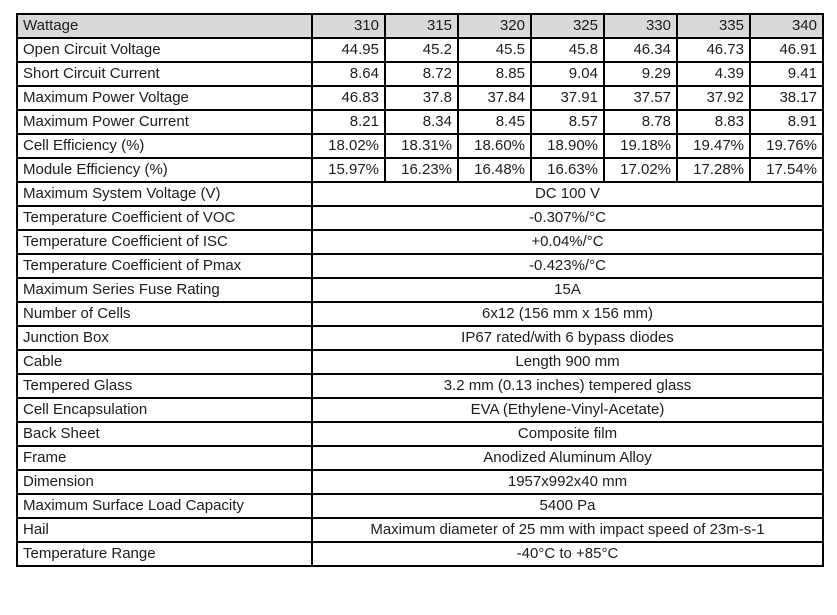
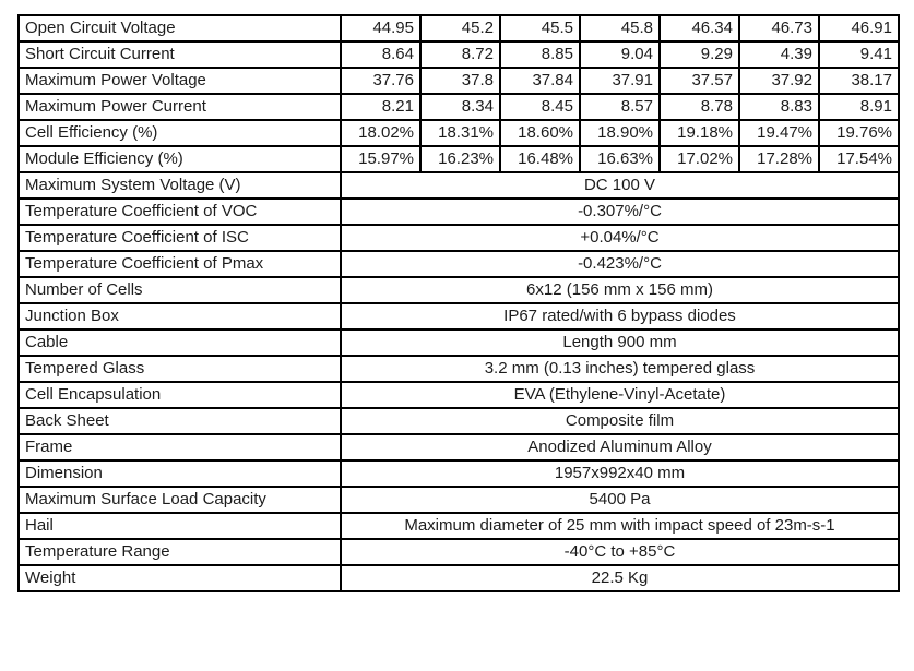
- Wattage	310	315	320	325	330	335	340
  Open Circuit Voltage	44.95	45.2	45.5	45.8	46.34	46.73	46.91
  Short Circuit Current	8.64	8.72	8.85	9.04	9.29	4.39	9.41
- Maximum Power Voltage	46.83	37.8	37.84	37.91	37.57	37.92	38.17
+ Maximum Power Voltage	37.76	37.8	37.84	37.91	37.57	37.92	38.17
  Maximum Power Current	8.21	8.34	8.45	8.57	8.78	8.83	8.91
  Cell Efficiency (%)	18.02%	18.31%	18.60%	18.90%	19.18%	19.47%	19.76%
  Module Efficiency (%)	15.97%	16.23%	16.48%	16.63%	17.02%	17.28%	17.54%
  Maximum System Voltage (V)	DC 100 V
  Temperature Coefficient of VOC	-0.307%/°C
  Temperature Coefficient of ISC	+0.04%/°C
  Temperature Coefficient of Pmax	-0.423%/°C
- Maximum Series Fuse Rating	15A
  Number of Cells	6x12 (156 mm x 156 mm)
  Junction Box	IP67 rated/with 6 bypass diodes
  Cable	Length 900 mm
  Tempered Glass	3.2 mm (0.13 inches) tempered glass
  Cell Encapsulation	EVA (Ethylene-Vinyl-Acetate)
  Back Sheet	Composite film
  Frame	Anodized Aluminum Alloy
  Dimension	1957x992x40 mm
  Maximum Surface Load Capacity	5400 Pa
  Hail	Maximum diameter of 25 mm with impact speed of 23m-s-1
  Temperature Range	-40°C to +85°C
+ Weight	22.5 Kg
